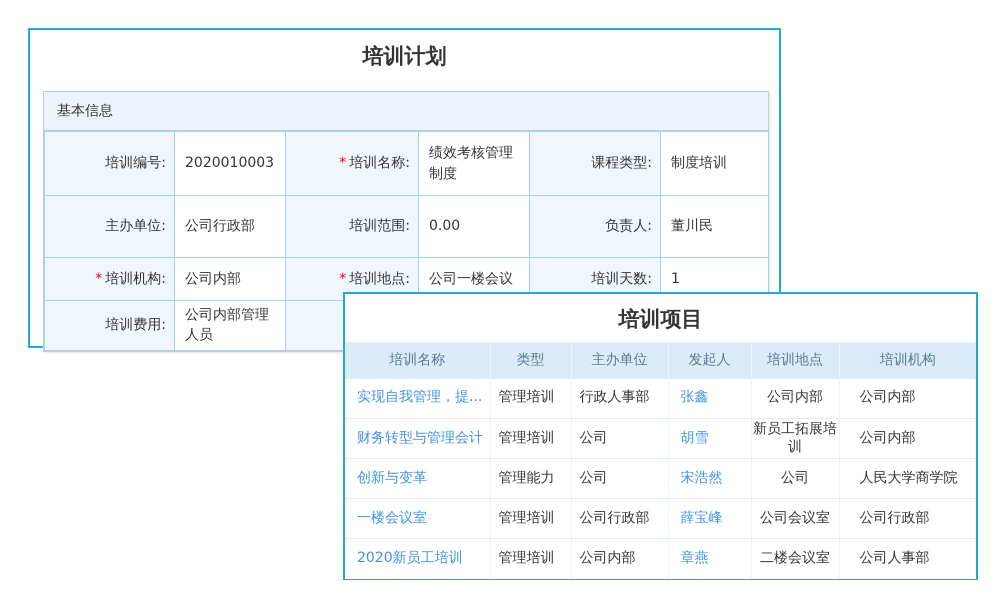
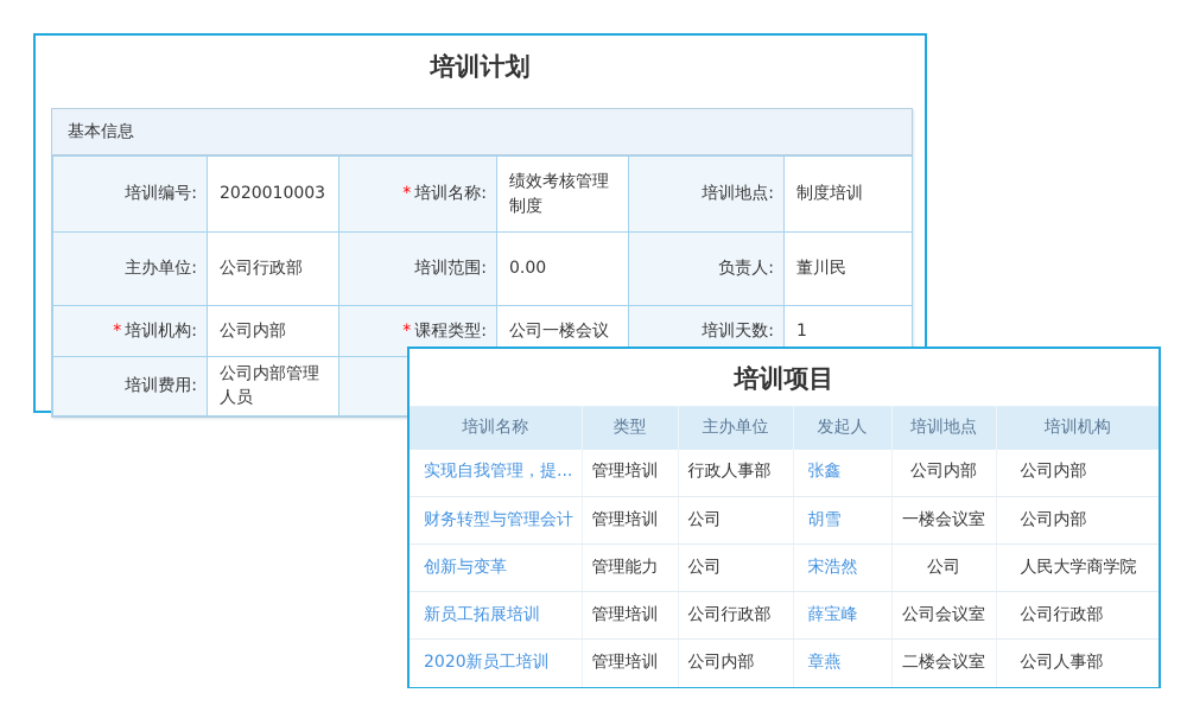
  培训计划
  基本信息
- 培训编号:	2020010003	* 培训名称:	绩效考核管理制度	课程类型:	制度培训
+ 培训编号:	2020010003	* 培训名称:	绩效考核管理制度	培训地点:	制度培训
  主办单位:	公司行政部	培训范围:	0.00	负责人:	董川民
- * 培训机构:	公司内部	* 培训地点:	公司一楼会议	培训天数:	1
+ * 培训机构:	公司内部	* 课程类型:	公司一楼会议	培训天数:	1
  培训费用:	公司内部管理人员
  培训项目
  培训名称	类型	主办单位	发起人	培训地点	培训机构
  实现自我管理，提...	管理培训	行政人事部	张鑫	公司内部	公司内部
- 财务转型与管理会计	管理培训	公司	胡雪	新员工拓展培训	公司内部
+ 财务转型与管理会计	管理培训	公司	胡雪	一楼会议室	公司内部
  创新与变革	管理能力	公司	宋浩然	公司	人民大学商学院
- 一楼会议室	管理培训	公司行政部	薛宝峰	公司会议室	公司行政部
+ 新员工拓展培训	管理培训	公司行政部	薛宝峰	公司会议室	公司行政部
  2020新员工培训	管理培训	公司内部	章燕	二楼会议室	公司人事部
